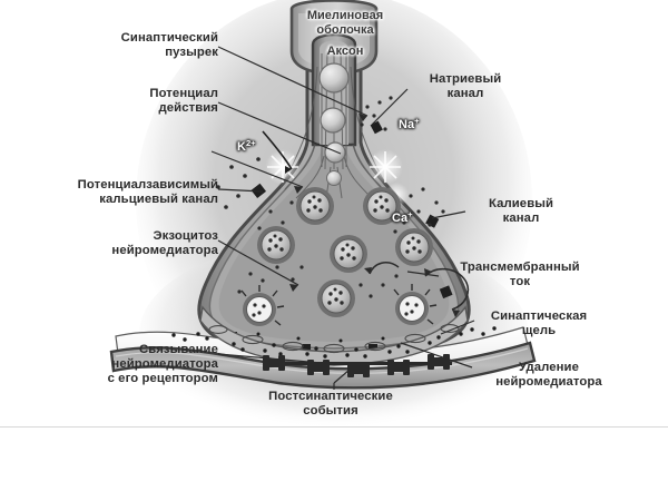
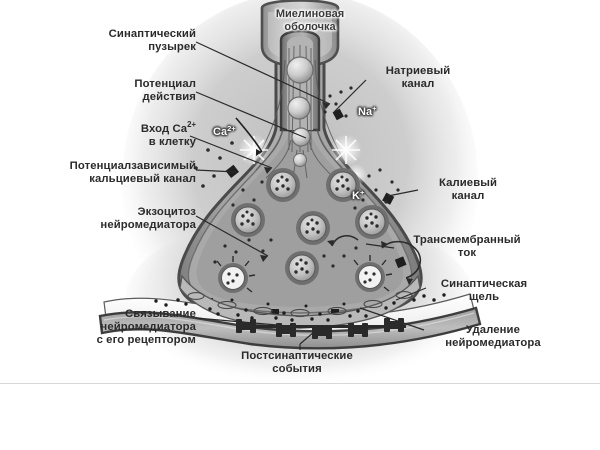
  Миелиновая
  оболочка
- Аксон
- K2+
+ Ca2+
  Na+
- Ca+
+ K+
  Синаптический
  пузырек
  Потенциал
  действия
+ Вход Ca2+
+ в клетку
  Потенциалзависимый
  кальциевый канал
  Экзоцитоз
  нейромедиатора
  Связывание
  нейромедиатора
  с его рецептором
  Натриевый
  канал
  Калиевый
  канал
  Трансмембранный
  ток
  Синаптическая
  щель
  Удаление
  нейромедиатора
  Постсинаптические
  события
